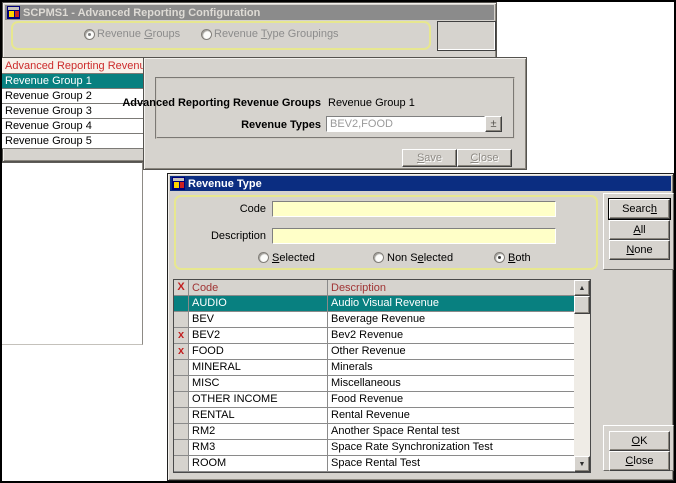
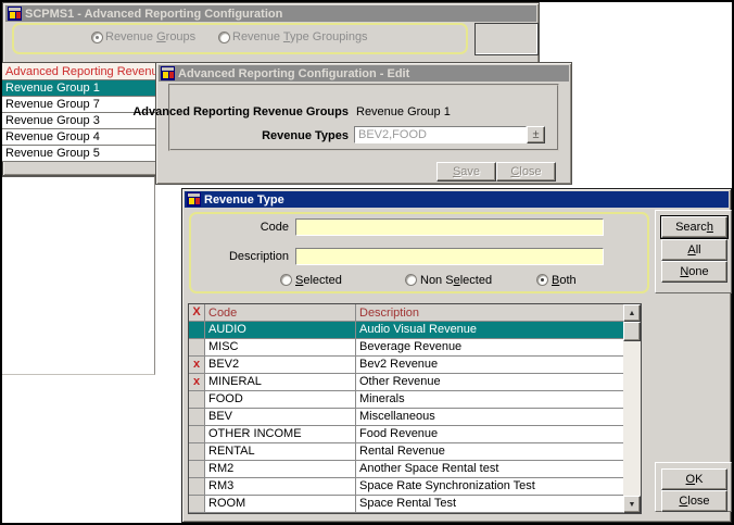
  SCPMS1 - Advanced Reporting Configuration
  Revenue Groups
  Revenue Type Groupings
  Advanced Reporting Reven
  Revenue Group 1
- Revenue Group 2
+ Revenue Group 7
  Revenue Group 3
  Revenue Group 4
  Revenue Group 5
+ Advanced Reporting Configuration - Edit
  Advanced Reporting Revenue Groups
  Revenue Group 1
  Revenue Types
  BEV2,FOOD
  ±
  S
  ave
  C
  lose
  Revenue Type
  Code
  Description
  Selected
  Non Selected
  Both
  Searc
  h
  A
  ll
  N
  one
  X
  Code
  Description
  AUDIO
  Audio Visual Revenue
- BEV
+ MISC
  Beverage Revenue
  x
  BEV2
  Bev2 Revenue
  x
- FOOD
+ MINERAL
  Other Revenue
- MINERAL
+ FOOD
  Minerals
- MISC
+ BEV
  Miscellaneous
  OTHER INCOME
  Food Revenue
  RENTAL
  Rental Revenue
  RM2
  Another Space Rental test
  RM3
  Space Rate Synchronization Test
  ROOM
  Space Rental Test
  O
  K
  C
  lose
